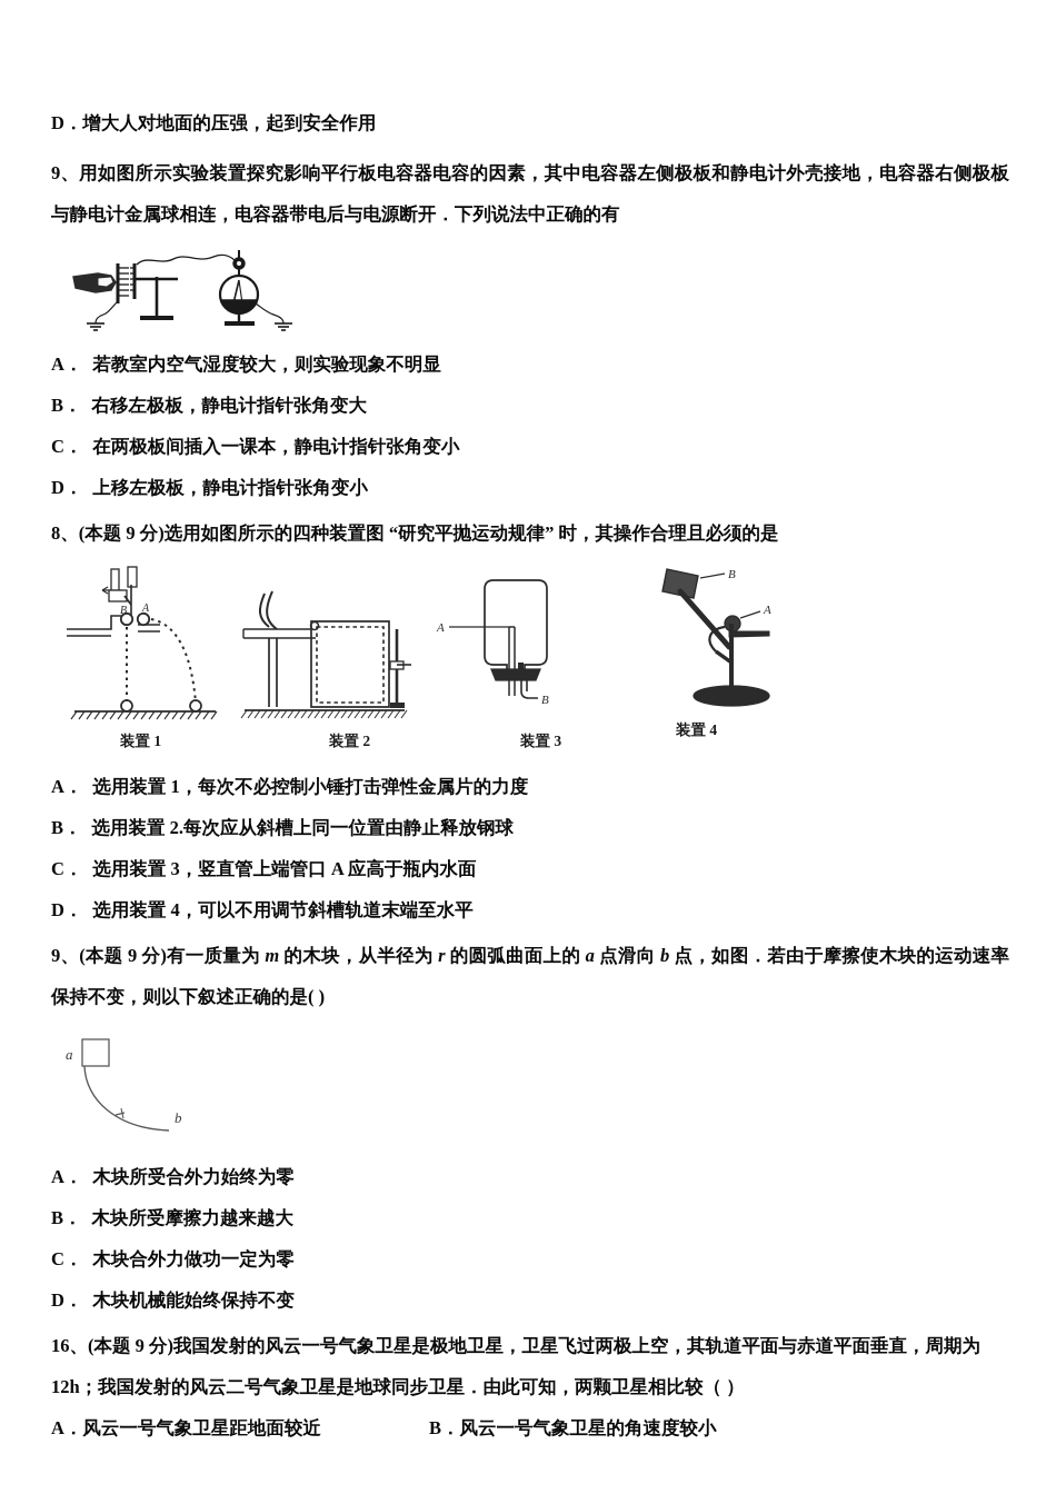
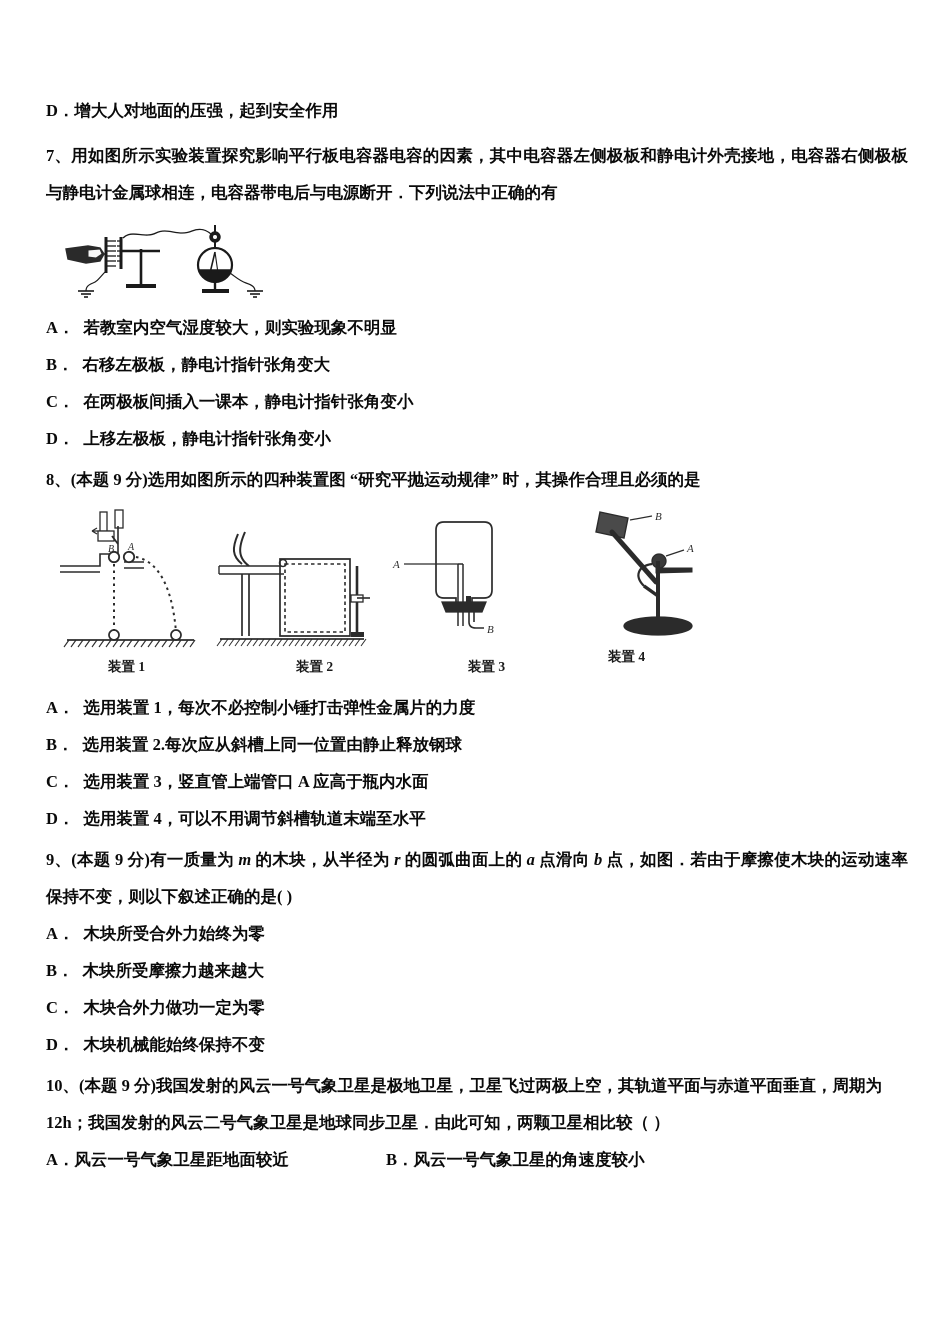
  D．增大人对地面的压强，起到安全作用
- 9、用如图所示实验装置探究影响平行板电容器电容的因素，其中电容器左侧极板和静电计外壳接地，电容器右侧极板与静电计金属球相连，电容器带电后与电源断开．下列说法中正确的有
+ 7、用如图所示实验装置探究影响平行板电容器电容的因素，其中电容器左侧极板和静电计外壳接地，电容器右侧极板与静电计金属球相连，电容器带电后与电源断开．下列说法中正确的有
  A． 若教室内空气湿度较大，则实验现象不明显
  B． 右移左极板，静电计指针张角变大
  C． 在两极板间插入一课本，静电计指针张角变小
  D． 上移左极板，静电计指针张角变小
  8、(本题 9 分)选用如图所示的四种装置图 “研究平抛运动规律” 时，其操作合理且必须的是
  B
  A
  A
  B
  B
  A
  装置 1
  装置 2
  装置 3
  装置 4
  A． 选用装置 1，每次不必控制小锤打击弹性金属片的力度
  B． 选用装置 2.每次应从斜槽上同一位置由静止释放钢球
  C． 选用装置 3，竖直管上端管口 A 应高于瓶内水面
  D． 选用装置 4，可以不用调节斜槽轨道末端至水平
  9、(本题 9 分)有一质量为 m 的木块，从半径为 r 的圆弧曲面上的 a 点滑向 b 点，如图．若由于摩擦使木块的运动速率保持不变，则以下叙述正确的是( )
- a
- b
  A． 木块所受合外力始终为零
  B． 木块所受摩擦力越来越大
  C． 木块合外力做功一定为零
  D． 木块机械能始终保持不变
- 16、(本题 9 分)我国发射的风云一号气象卫星是极地卫星，卫星飞过两极上空，其轨道平面与赤道平面垂直，周期为
+ 10、(本题 9 分)我国发射的风云一号气象卫星是极地卫星，卫星飞过两极上空，其轨道平面与赤道平面垂直，周期为
  12h；我国发射的风云二号气象卫星是地球同步卫星．由此可知，两颗卫星相比较（ ）
  A．风云一号气象卫星距地面较近
  B．风云一号气象卫星的角速度较小
